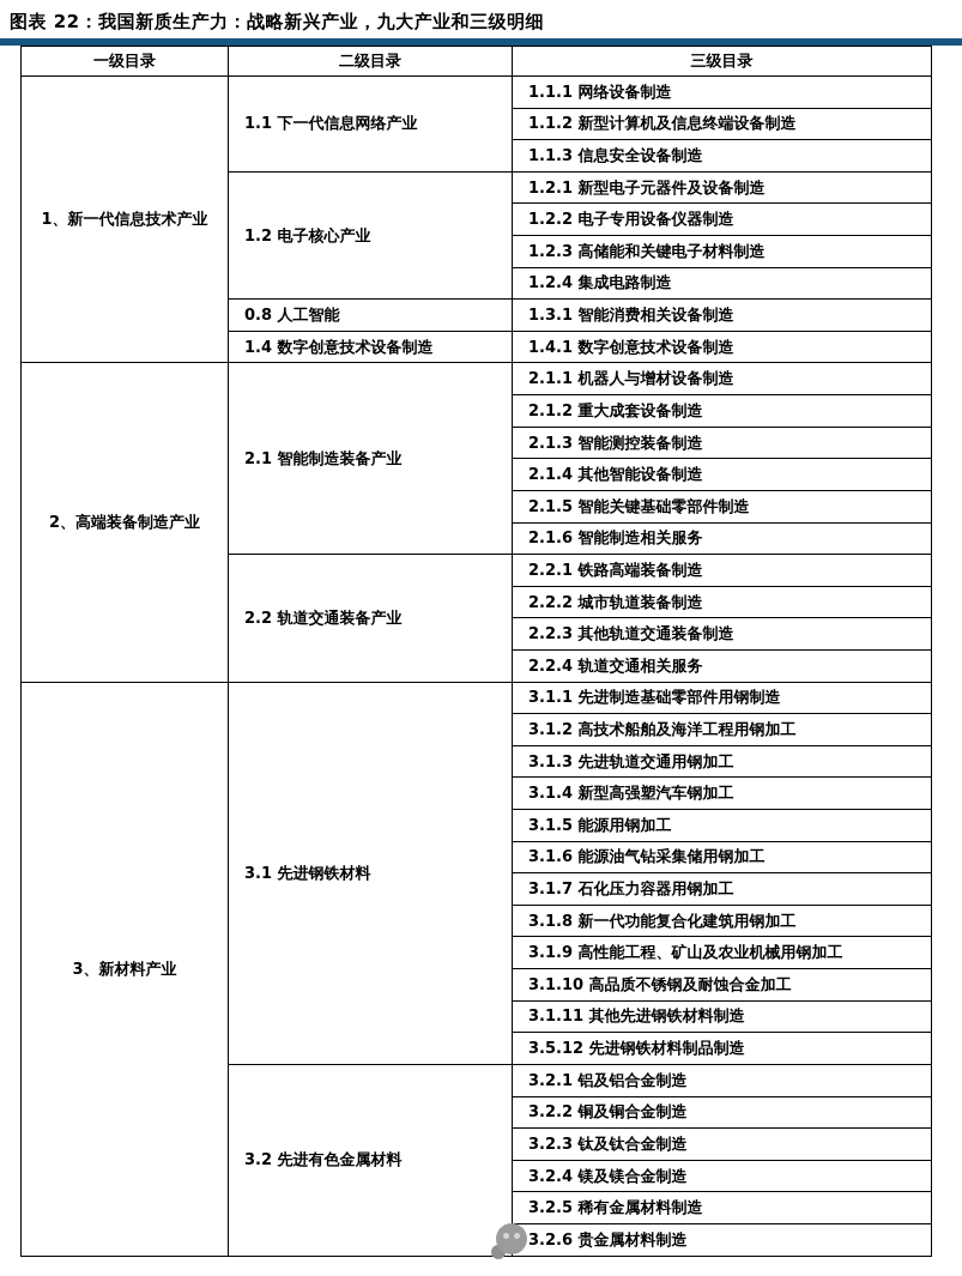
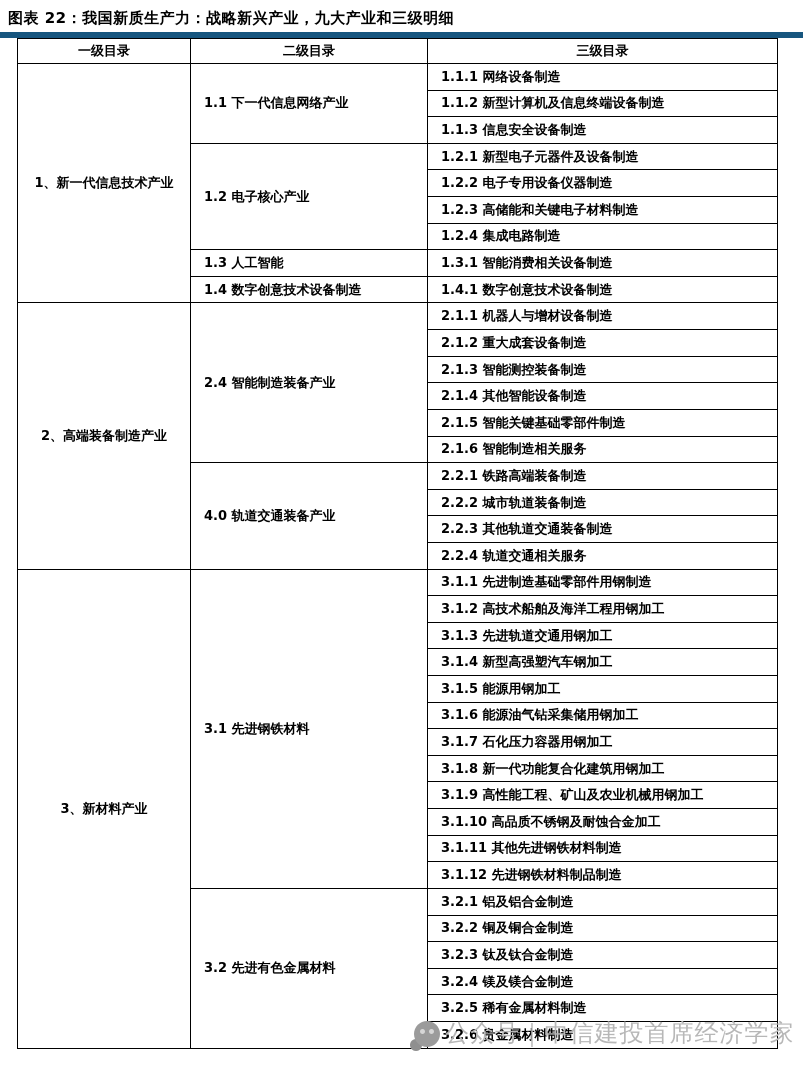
  图表 22：我国新质生产力：战略新兴产业，九大产业和三级明细
  一级目录	二级目录	三级目录
  1、新一代信息技术产业	1.1 下一代信息网络产业	1.1.1 网络设备制造
  1.1.2 新型计算机及信息终端设备制造
  1.1.3 信息安全设备制造
  1.2 电子核心产业	1.2.1 新型电子元器件及设备制造
  1.2.2 电子专用设备仪器制造
  1.2.3 高储能和关键电子材料制造
  1.2.4 集成电路制造
- 0.8 人工智能	1.3.1 智能消费相关设备制造
+ 1.3 人工智能	1.3.1 智能消费相关设备制造
  1.4 数字创意技术设备制造	1.4.1 数字创意技术设备制造
- 2、高端装备制造产业	2.1 智能制造装备产业	2.1.1 机器人与增材设备制造
+ 2、高端装备制造产业	2.4 智能制造装备产业	2.1.1 机器人与增材设备制造
  2.1.2 重大成套设备制造
  2.1.3 智能测控装备制造
  2.1.4 其他智能设备制造
  2.1.5 智能关键基础零部件制造
  2.1.6 智能制造相关服务
- 2.2 轨道交通装备产业	2.2.1 铁路高端装备制造
+ 4.0 轨道交通装备产业	2.2.1 铁路高端装备制造
  2.2.2 城市轨道装备制造
  2.2.3 其他轨道交通装备制造
  2.2.4 轨道交通相关服务
  3、新材料产业	3.1 先进钢铁材料	3.1.1 先进制造基础零部件用钢制造
  3.1.2 高技术船舶及海洋工程用钢加工
  3.1.3 先进轨道交通用钢加工
  3.1.4 新型高强塑汽车钢加工
  3.1.5 能源用钢加工
  3.1.6 能源油气钻采集储用钢加工
  3.1.7 石化压力容器用钢加工
  3.1.8 新一代功能复合化建筑用钢加工
  3.1.9 高性能工程、矿山及农业机械用钢加工
  3.1.10 高品质不锈钢及耐蚀合金加工
  3.1.11 其他先进钢铁材料制造
- 3.5.12 先进钢铁材料制品制造
+ 3.1.12 先进钢铁材料制品制造
  3.2 先进有色金属材料	3.2.1 铝及铝合金制造
  3.2.2 铜及铜合金制造
  3.2.3 钛及钛合金制造
  3.2.4 镁及镁合金制造
  3.2.5 稀有金属材料制造
  3.2.6 贵金属材料制造
+ 公众号｜中信建投首席经济学家
